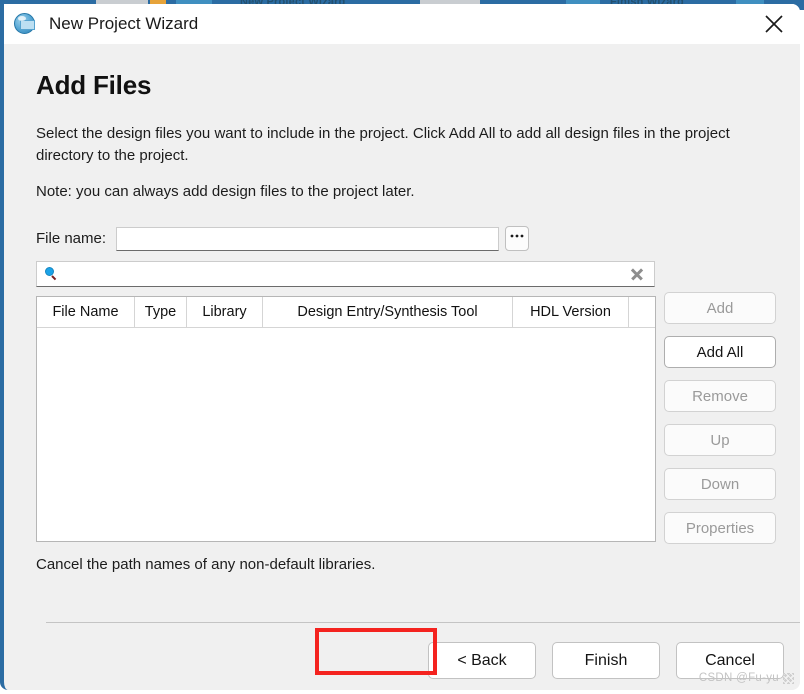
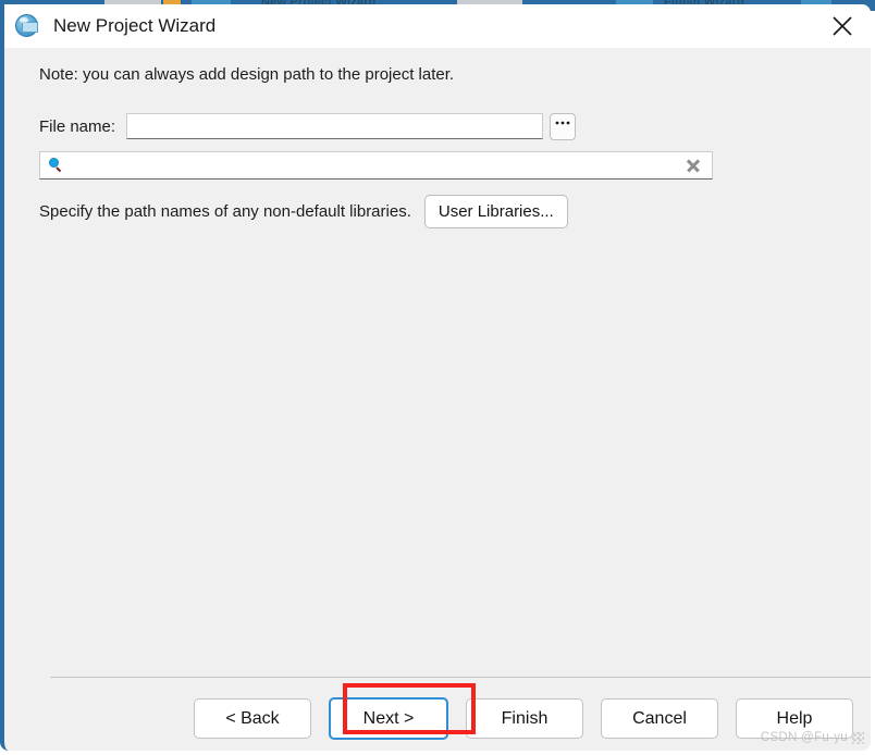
  New Project Wizard
  Finish Wizard
  New Project Wizard
- Add Files
- Select the design files you want to include in the project. Click Add All to add all design files in the project directory to the project.
- Note: you can always add design files to the project later.
+ Note: you can always add design path to the project later.
  File name:
- File Name
- Type
- Library
- Design Entry/Synthesis Tool
- HDL Version
- Add
- Add All
- Remove
- Up
- Down
- Properties
- Cancel the path names of any non-default libraries.
+ Specify the path names of any non-default libraries.
+ User Libraries...
  < Back
+ Next >
  Finish
  Cancel
+ Help
  CSDN @Fu-yu
